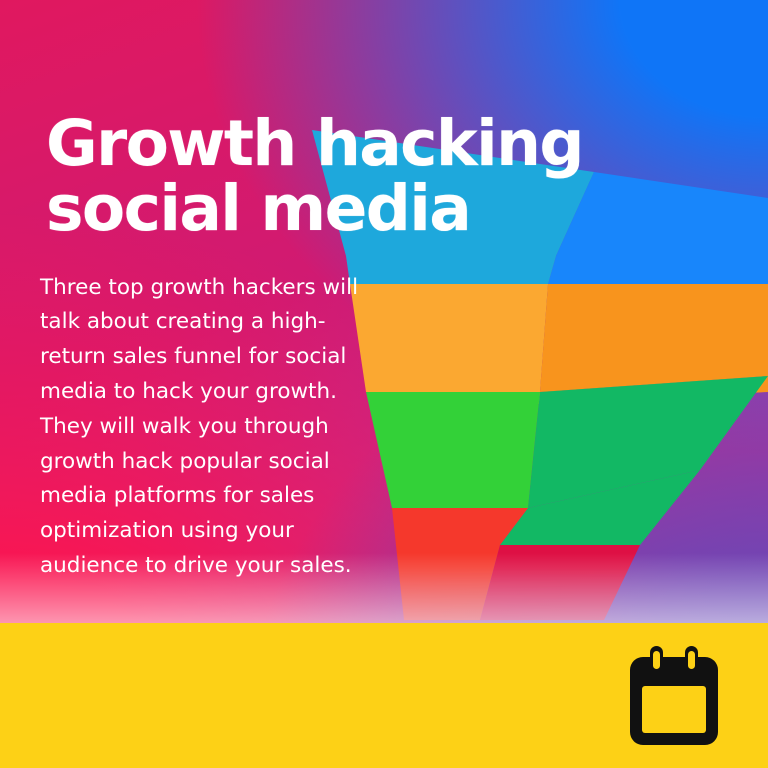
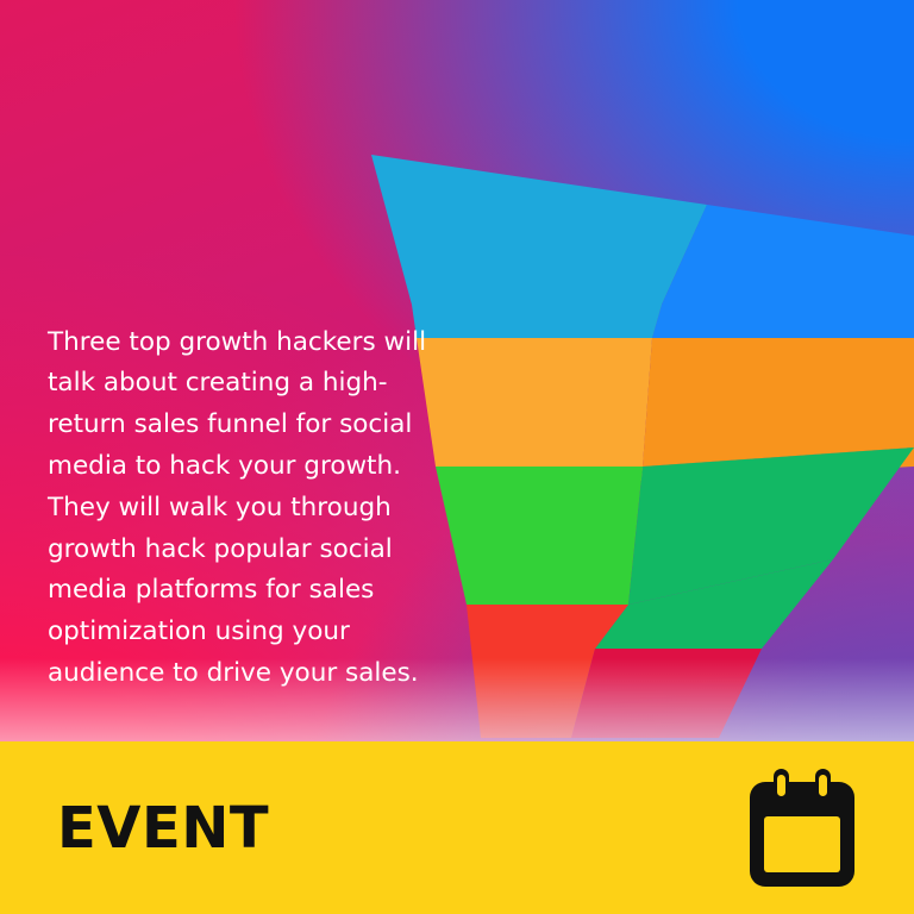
- Growth hacking
- social media
  Three top growth hackers will talk about creating a high-return sales funnel for social media to hack your growth. They will walk you through growth hack popular social media platforms for sales optimization using your
+ EVENT
